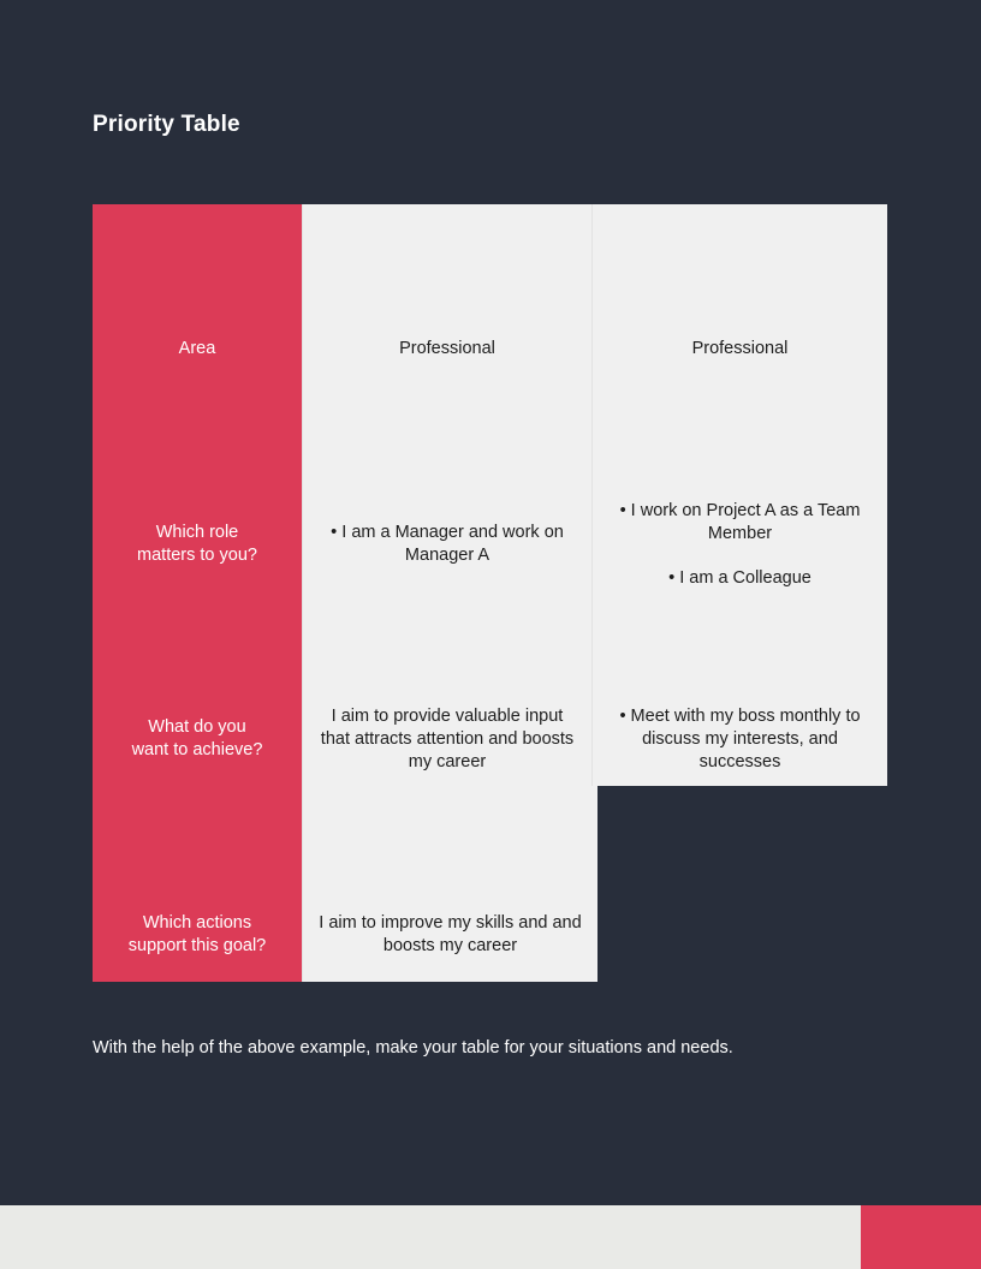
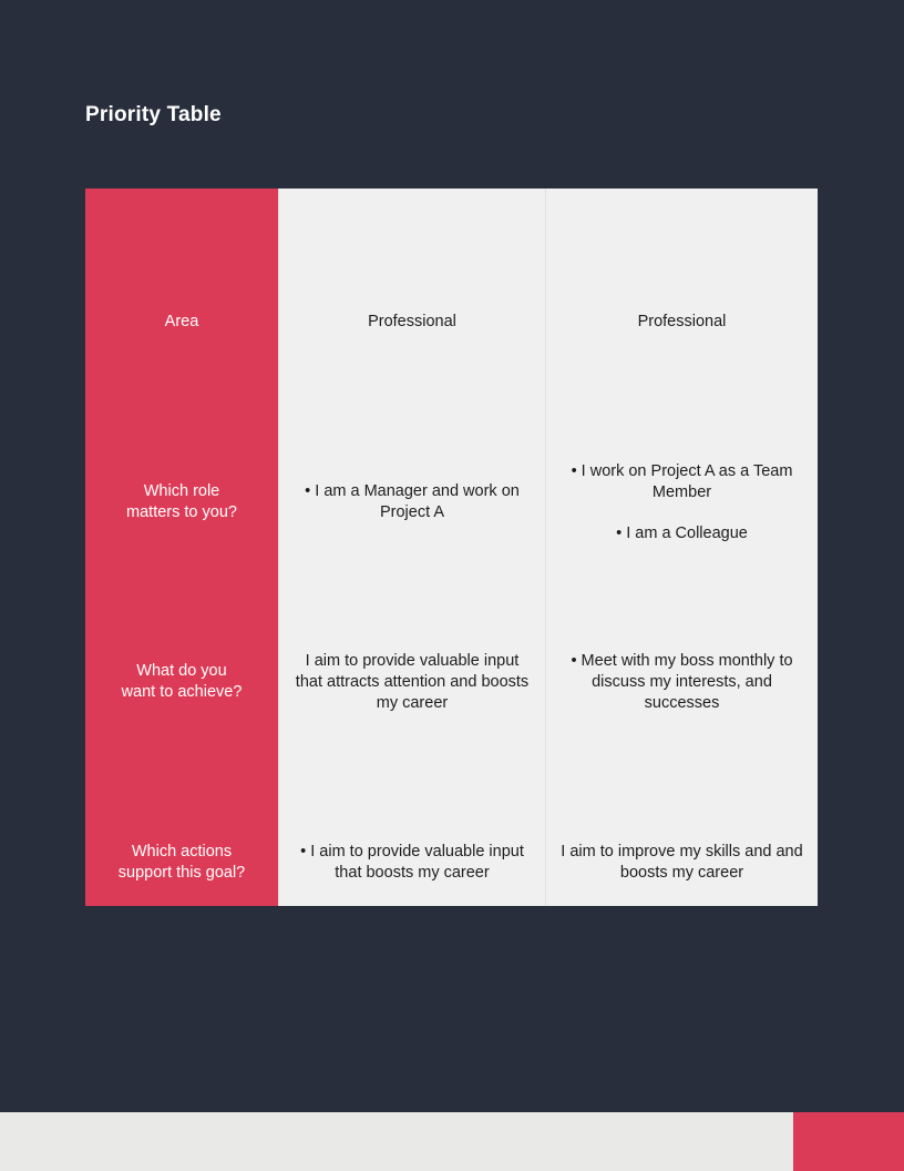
  Priority Table
  Area
  Professional
  Professional
  Which role
  matters to you?
- • I am a Manager and work on Manager A
+ • I am a Manager and work on Project A
  • I work on Project A as a Team Member
  • I am a Colleague
  What do you
  want to achieve?
  I aim to provide valuable input that attracts attention and boosts my career
  • Meet with my boss monthly to discuss my interests, and successes
  Which actions
  support this goal?
+ • I aim to provide valuable input that boosts my career
  I aim to improve my skills and and boosts my career
- With the help of the above example, make your table for your situations and needs.
